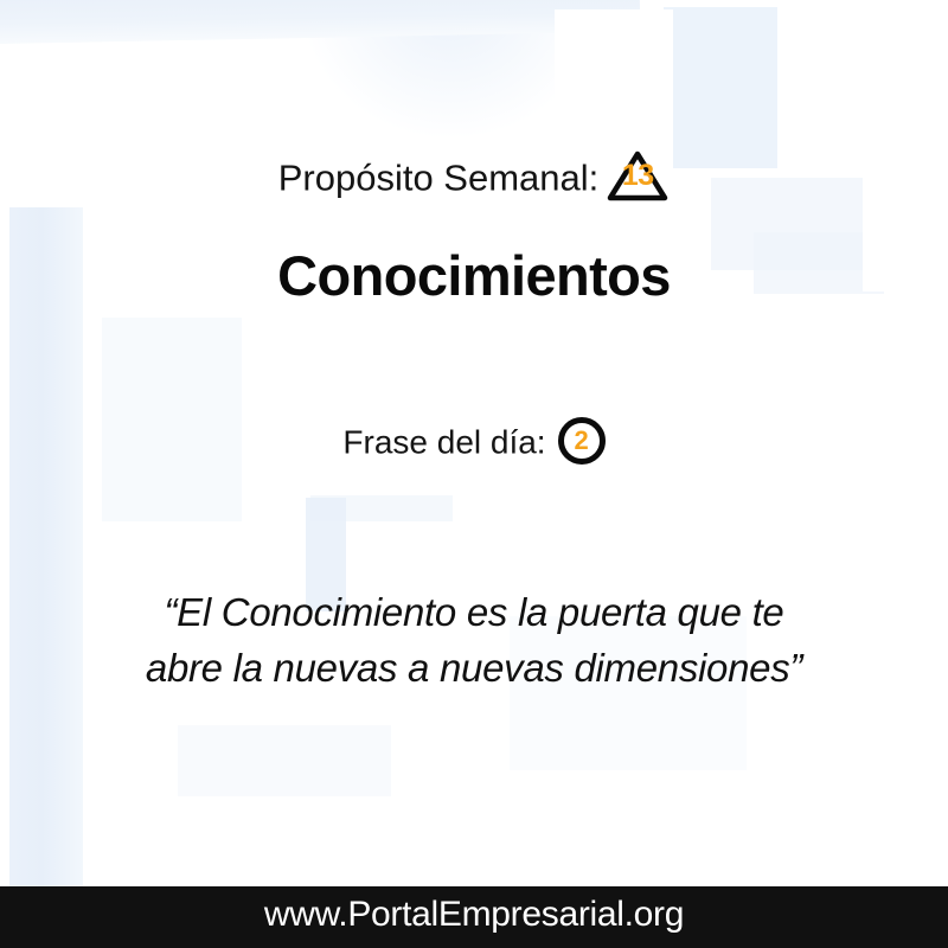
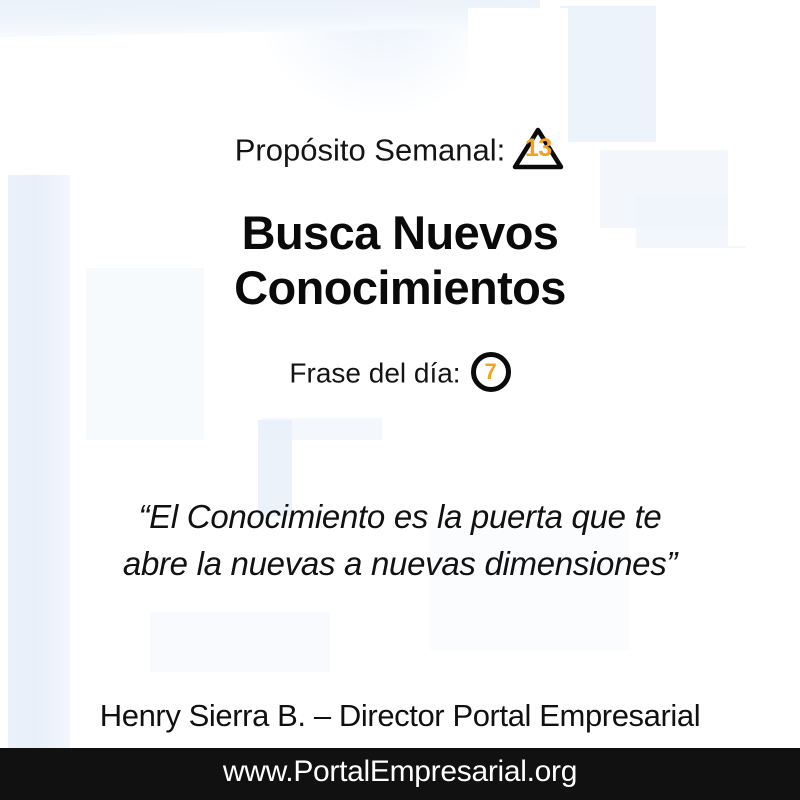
  Propósito Semanal:
  13
+ Busca Nuevos
  Conocimientos
  Frase del día:
- 2
+ 7
  “El Conocimiento es la puerta que te
  abre la nuevas a nuevas dimensiones”
+ Henry Sierra B. – Director Portal Empresarial
  www.PortalEmpresarial.org
